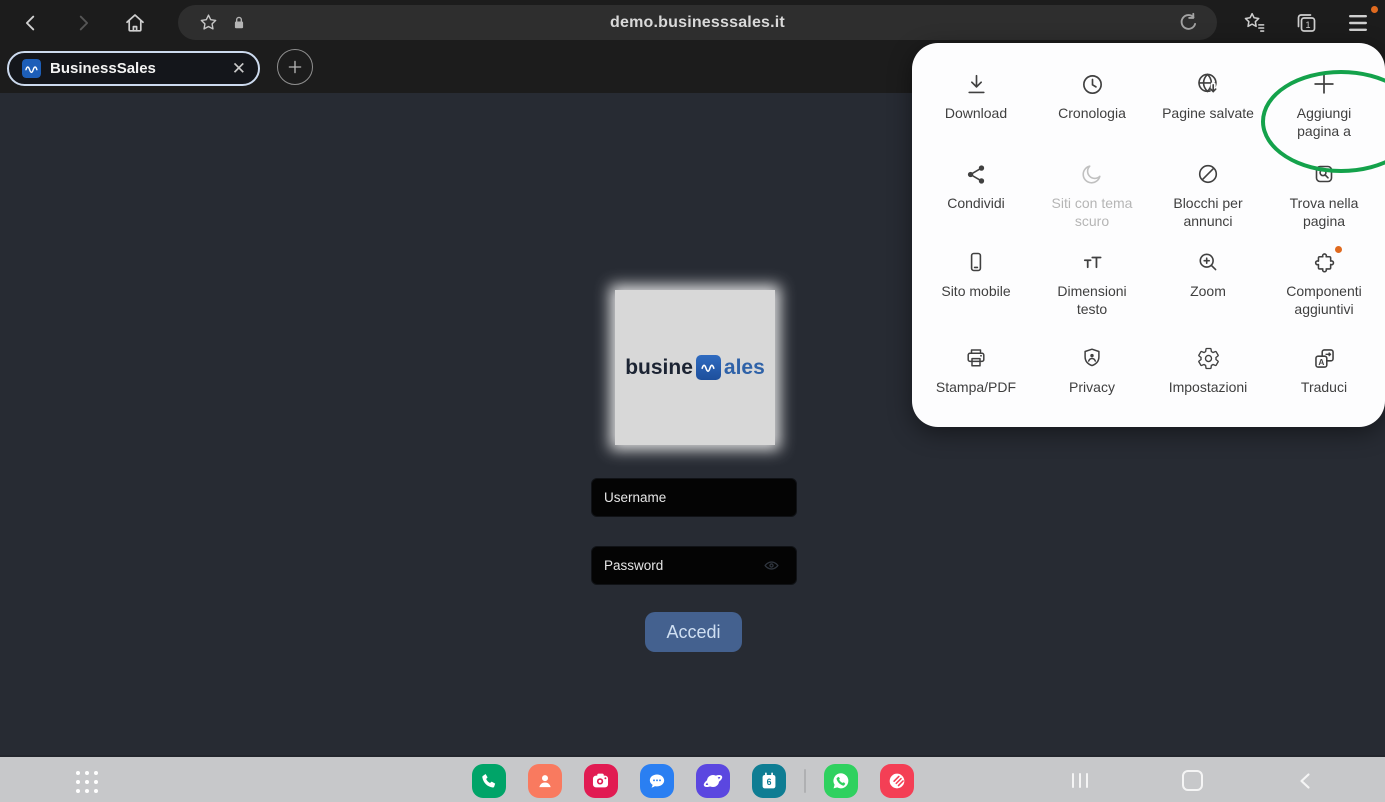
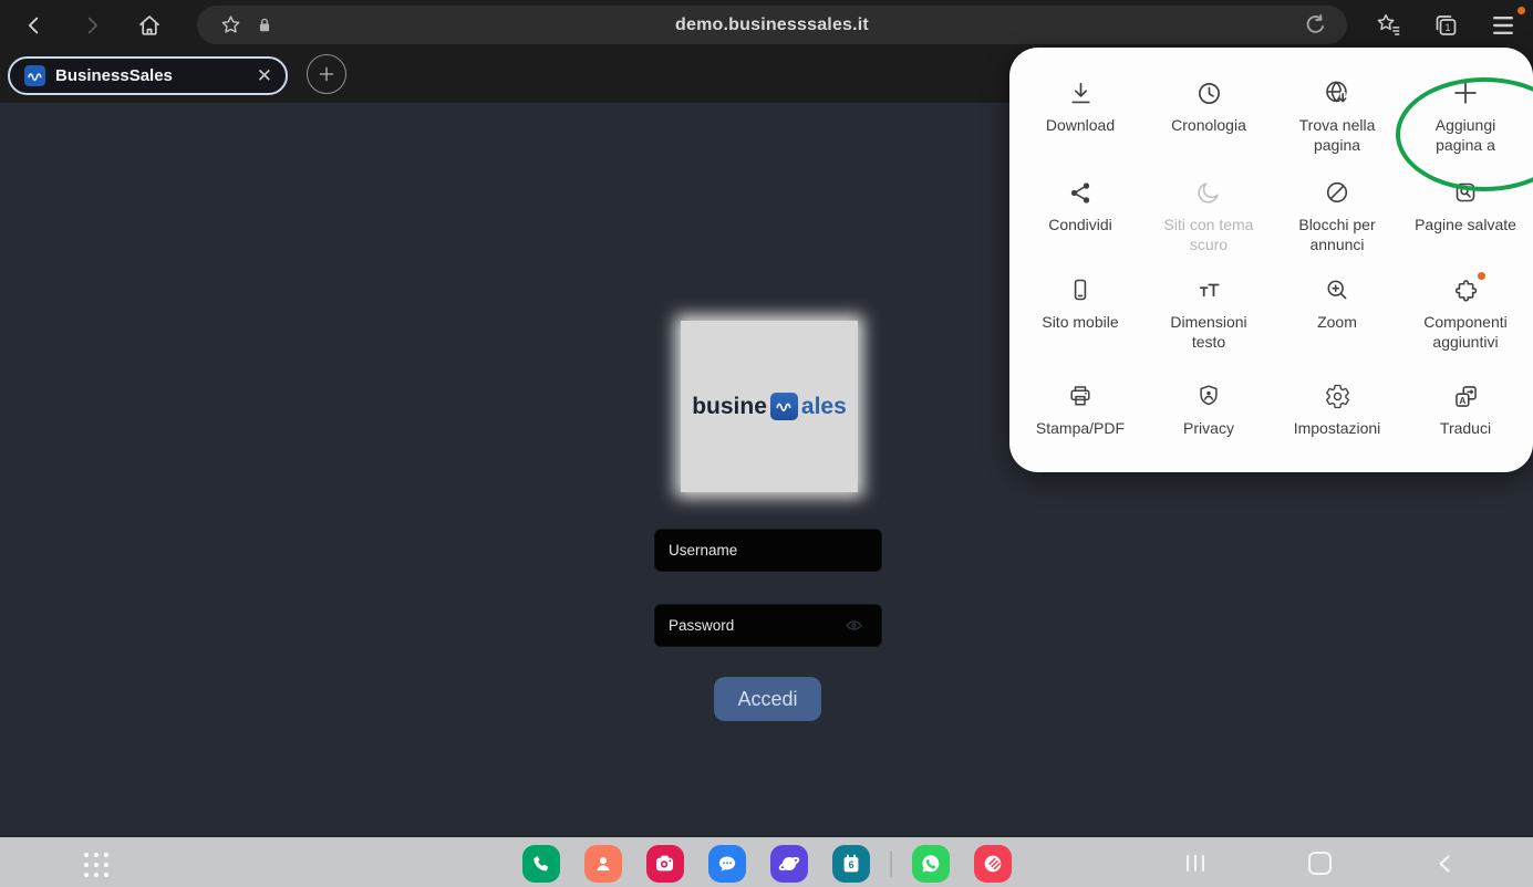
  demo.businesssales.it
  1
  BusinessSales
  ✕
  busine
  ales
  Username
  Password
  Accedi
  Download
  Cronologia
- Pagine salvate
+ Trova nella pagina
  Aggiungi pagina a
  Condividi
  Siti con tema scuro
  Blocchi per annunci
- Trova nella pagina
+ Pagine salvate
  Sito mobile
  Dimensioni testo
  Zoom
  Componenti aggiuntivi
  Stampa/PDF
  Privacy
  Impostazioni
  A
  Traduci
  6
